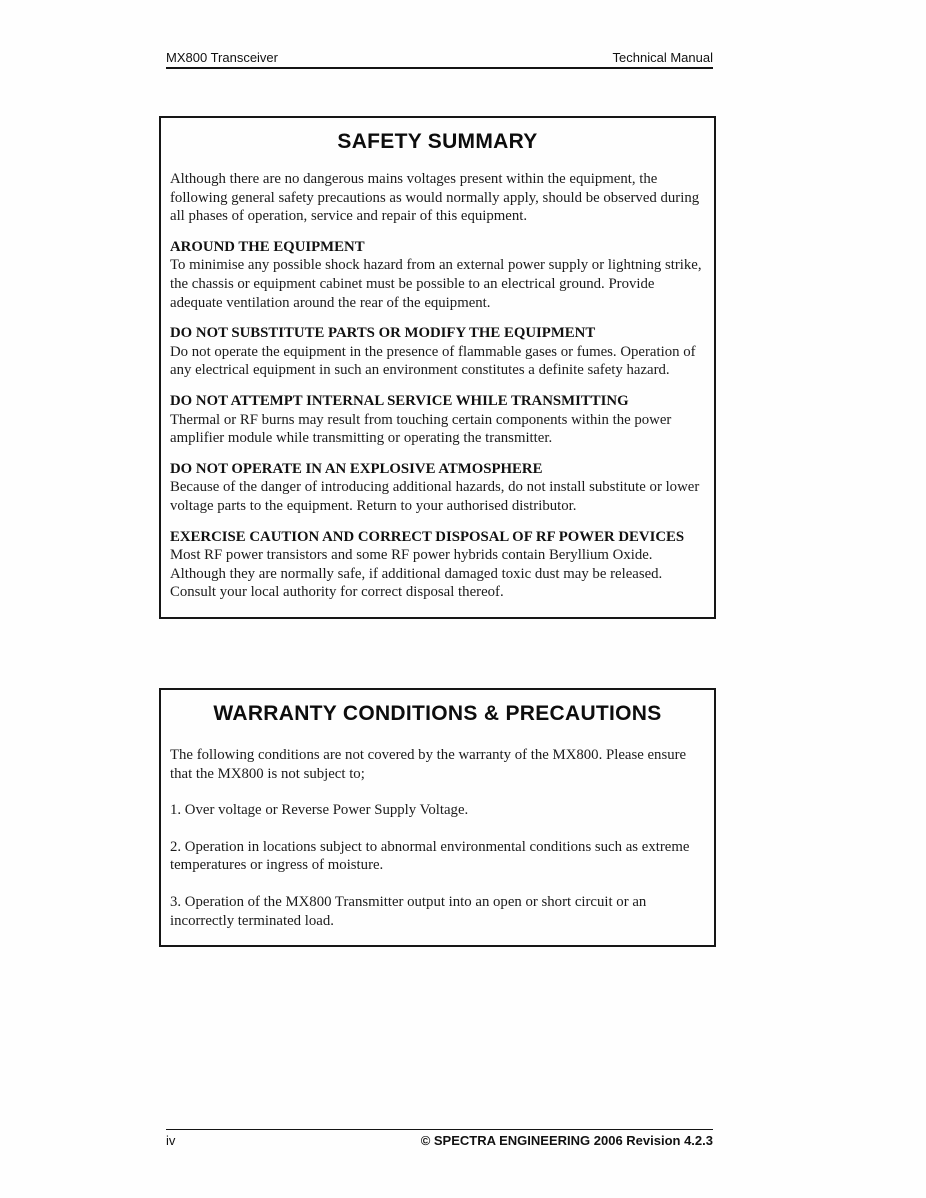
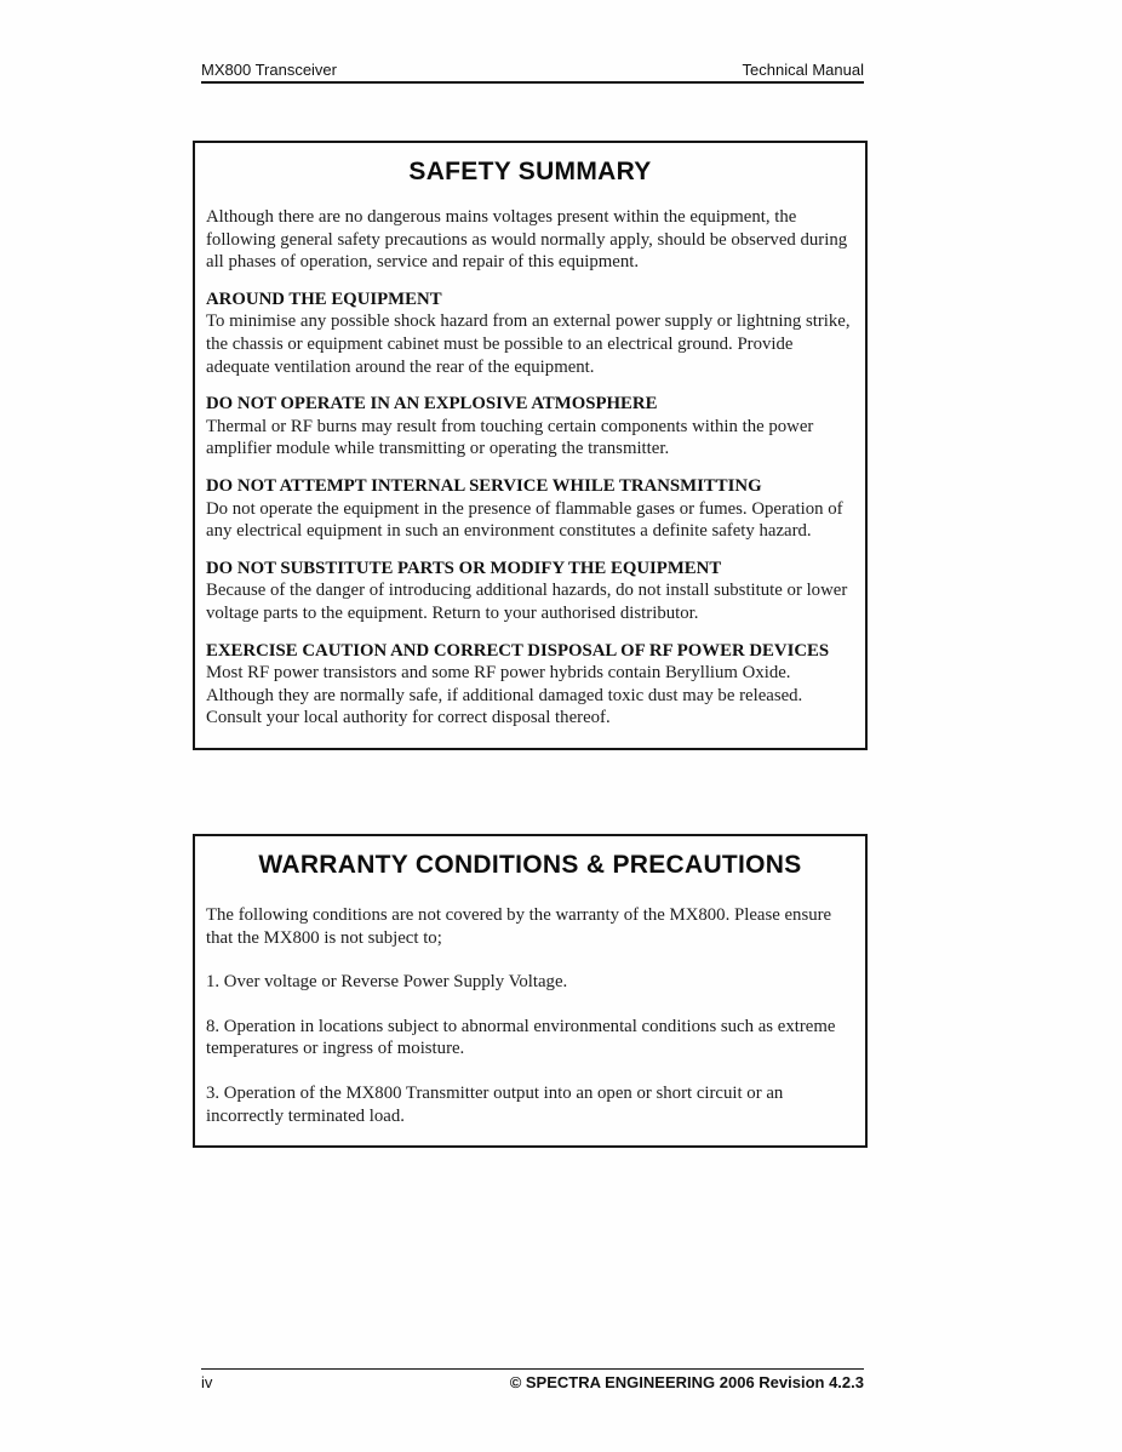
  MX800 Transceiver
  Technical Manual
  SAFETY SUMMARY
  Although there are no dangerous mains voltages present within the equipment, the following general safety precautions as would normally apply, should be observed during all phases of operation, service and repair of this equipment.
  AROUND THE EQUIPMENT
  To minimise any possible shock hazard from an external power supply or lightning strike, the chassis or equipment cabinet must be possible to an electrical ground. Provide adequate ventilation around the rear of the equipment.
- DO NOT SUBSTITUTE PARTS OR MODIFY THE EQUIPMENT
+ DO NOT OPERATE IN AN EXPLOSIVE ATMOSPHERE
- Do not operate the equipment in the presence of flammable gases or fumes. Operation of any electrical equipment in such an environment constitutes a definite safety hazard.
+ Thermal or RF burns may result from touching certain components within the power amplifier module while transmitting or operating the transmitter.
  DO NOT ATTEMPT INTERNAL SERVICE WHILE TRANSMITTING
- Thermal or RF burns may result from touching certain components within the power amplifier module while transmitting or operating the transmitter.
+ Do not operate the equipment in the presence of flammable gases or fumes. Operation of any electrical equipment in such an environment constitutes a definite safety hazard.
- DO NOT OPERATE IN AN EXPLOSIVE ATMOSPHERE
+ DO NOT SUBSTITUTE PARTS OR MODIFY THE EQUIPMENT
  Because of the danger of introducing additional hazards, do not install substitute or lower voltage parts to the equipment. Return to your authorised distributor.
  EXERCISE CAUTION AND CORRECT DISPOSAL OF RF POWER DEVICES
  Most RF power transistors and some RF power hybrids contain Beryllium Oxide. Although they are normally safe, if additional damaged toxic dust may be released. Consult your local authority for correct disposal thereof.
  WARRANTY CONDITIONS & PRECAUTIONS
  The following conditions are not covered by the warranty of the MX800. Please ensure that the MX800 is not subject to;
  1. Over voltage or Reverse Power Supply Voltage.
- 2. Operation in locations subject to abnormal environmental conditions such as extreme temperatures or ingress of moisture.
+ 8. Operation in locations subject to abnormal environmental conditions such as extreme temperatures or ingress of moisture.
  3. Operation of the MX800 Transmitter output into an open or short circuit or an incorrectly terminated load.
  iv
  © SPECTRA ENGINEERING 2006 Revision 4.2.3
